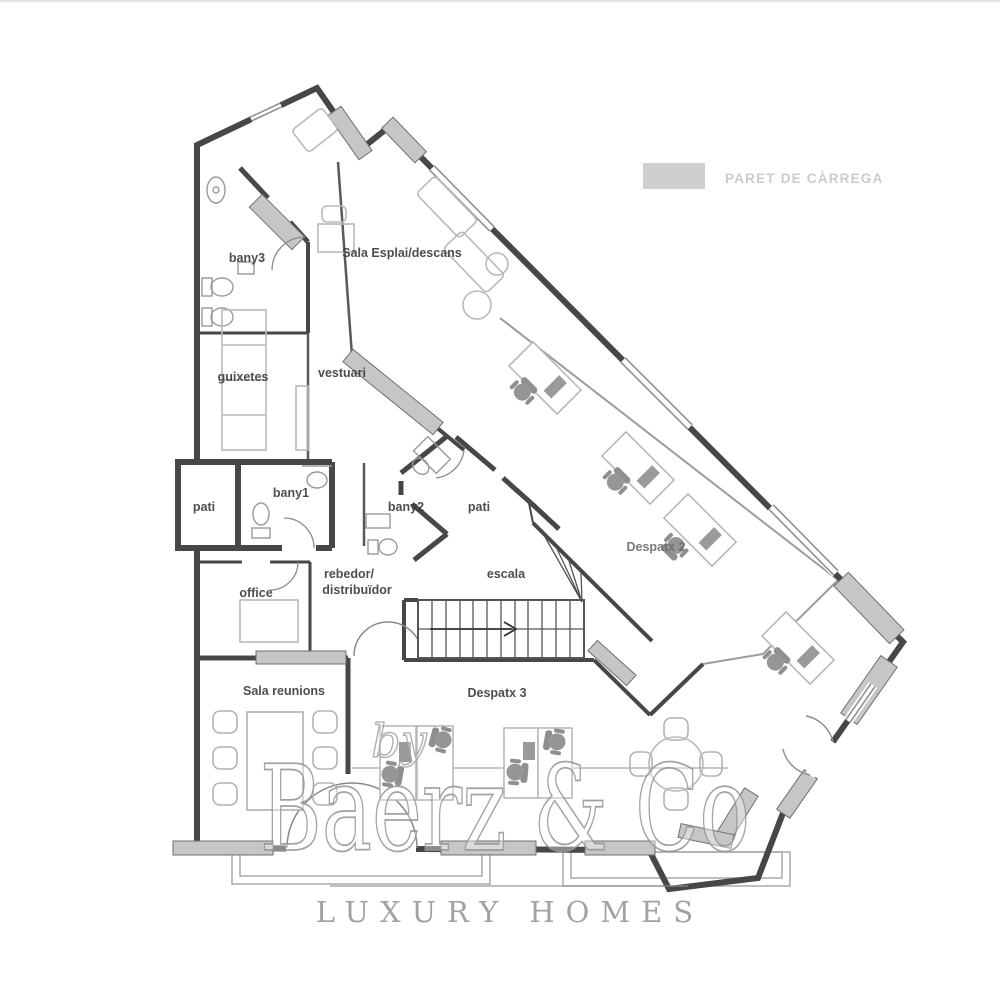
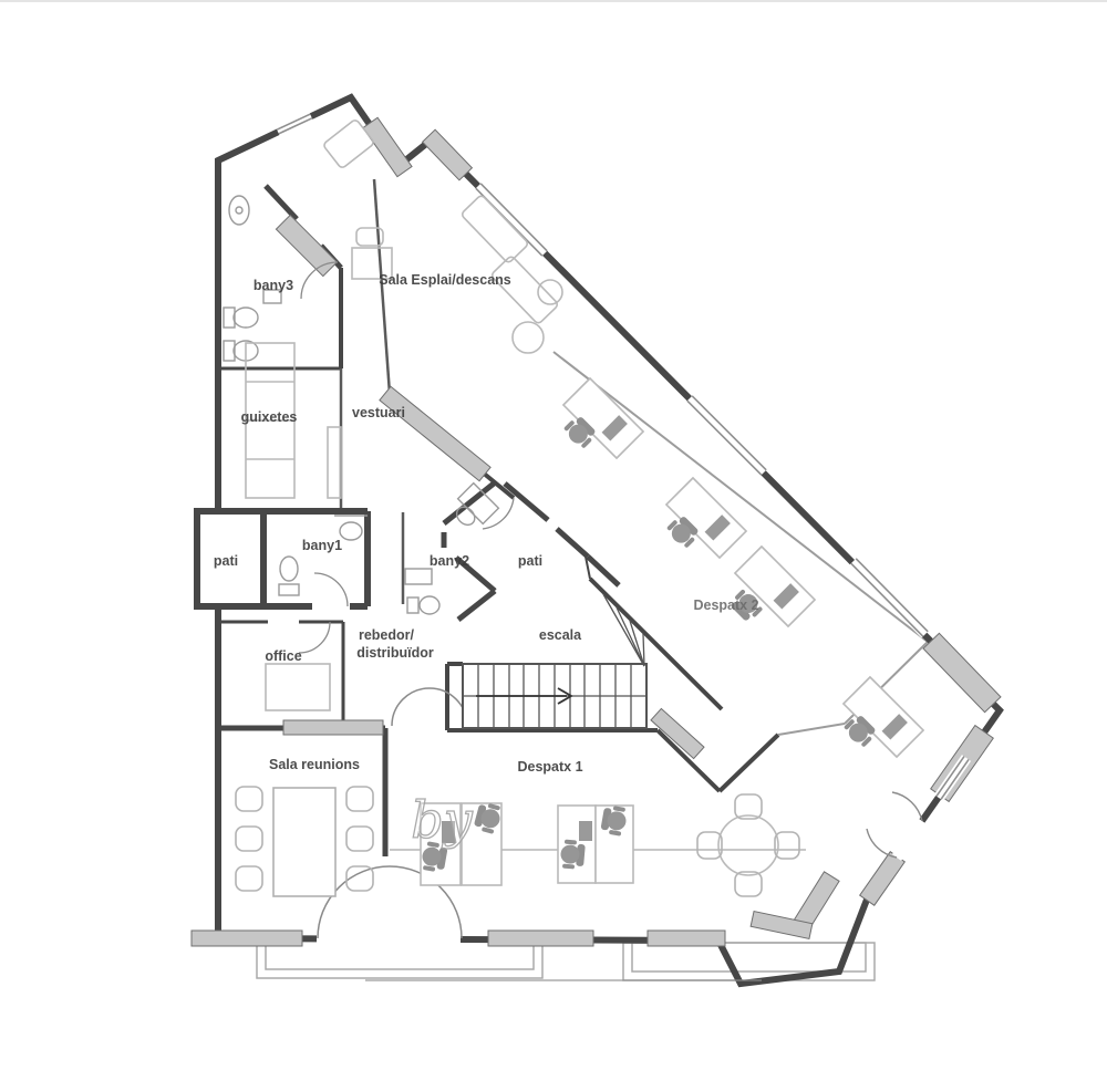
  bany3
  Sala Esplai/descans
  guixetes
  vestuari
  pati
  bany1
  bany2
  pati
  rebedor/
  distribuïdor
  escala
  office
  Sala reunions
- Despatx 3
+ Despatx 1
  Despatx 2
- PARET DE CÀRREGA
  by
- Baerz & Co
- LUXURY HOMES
